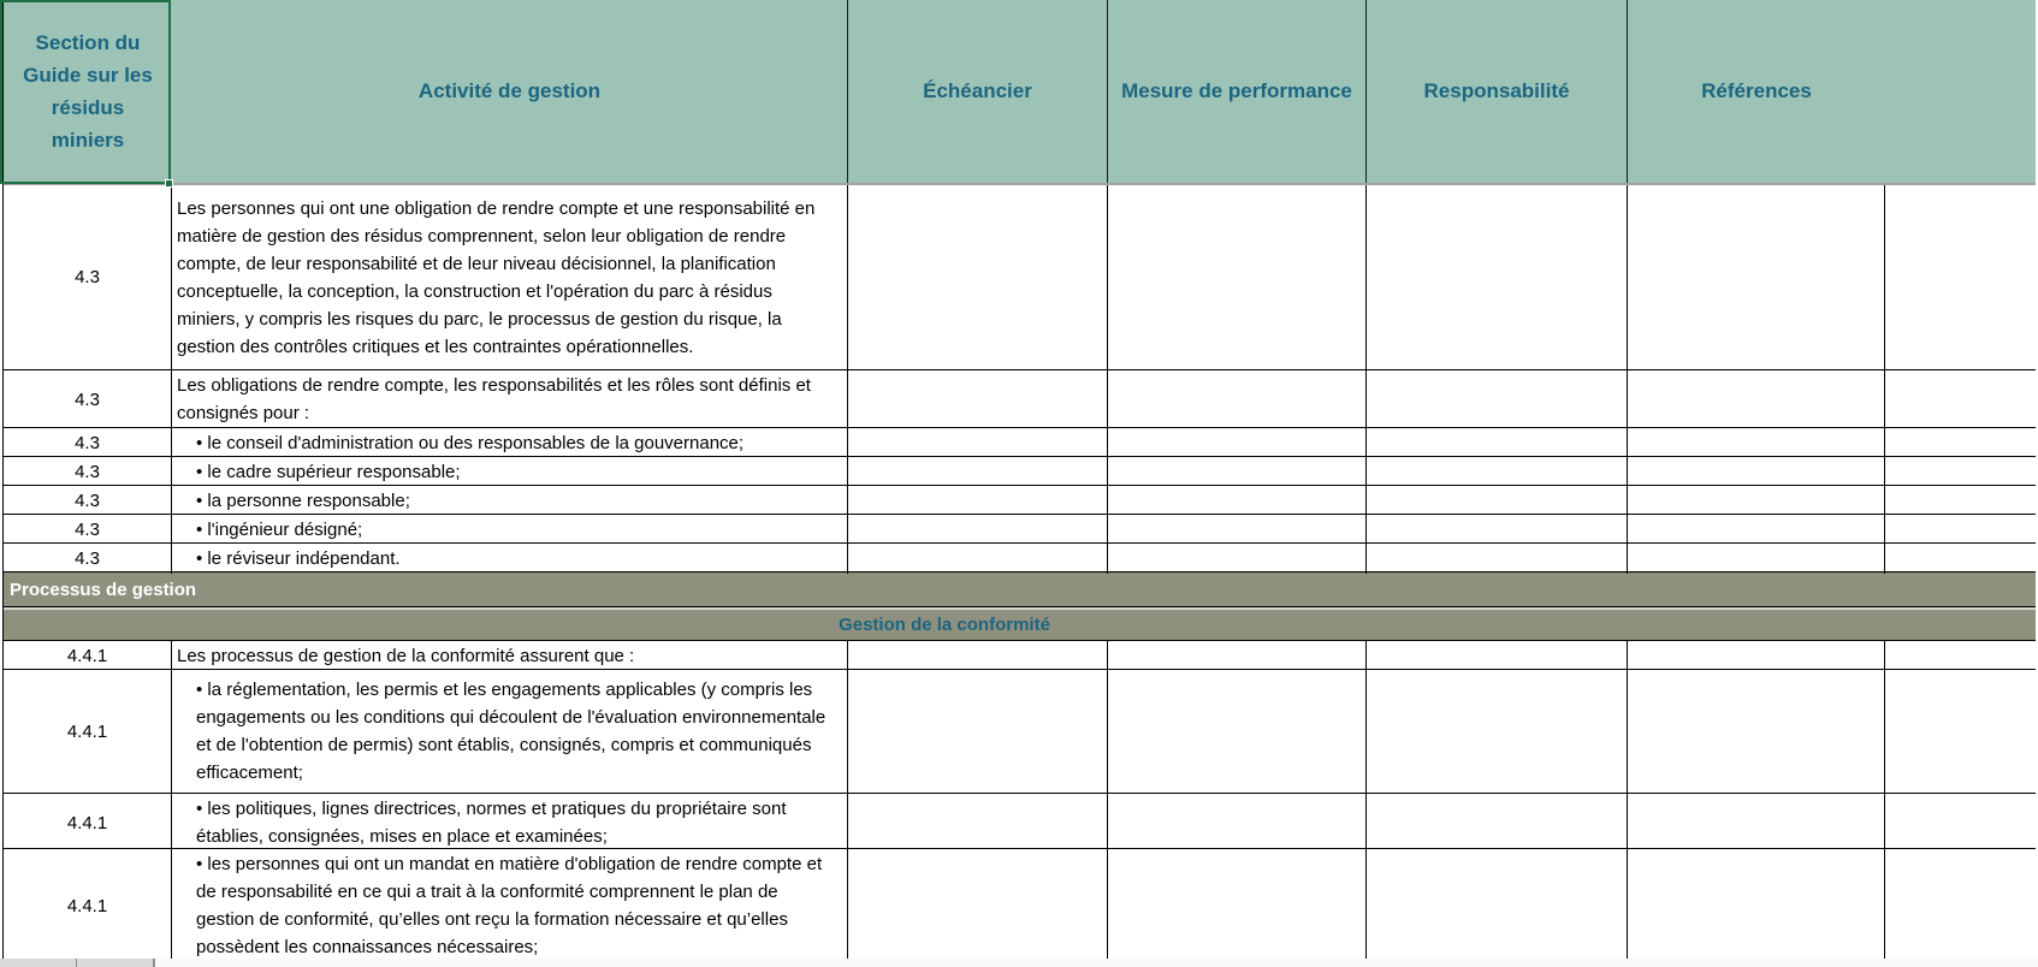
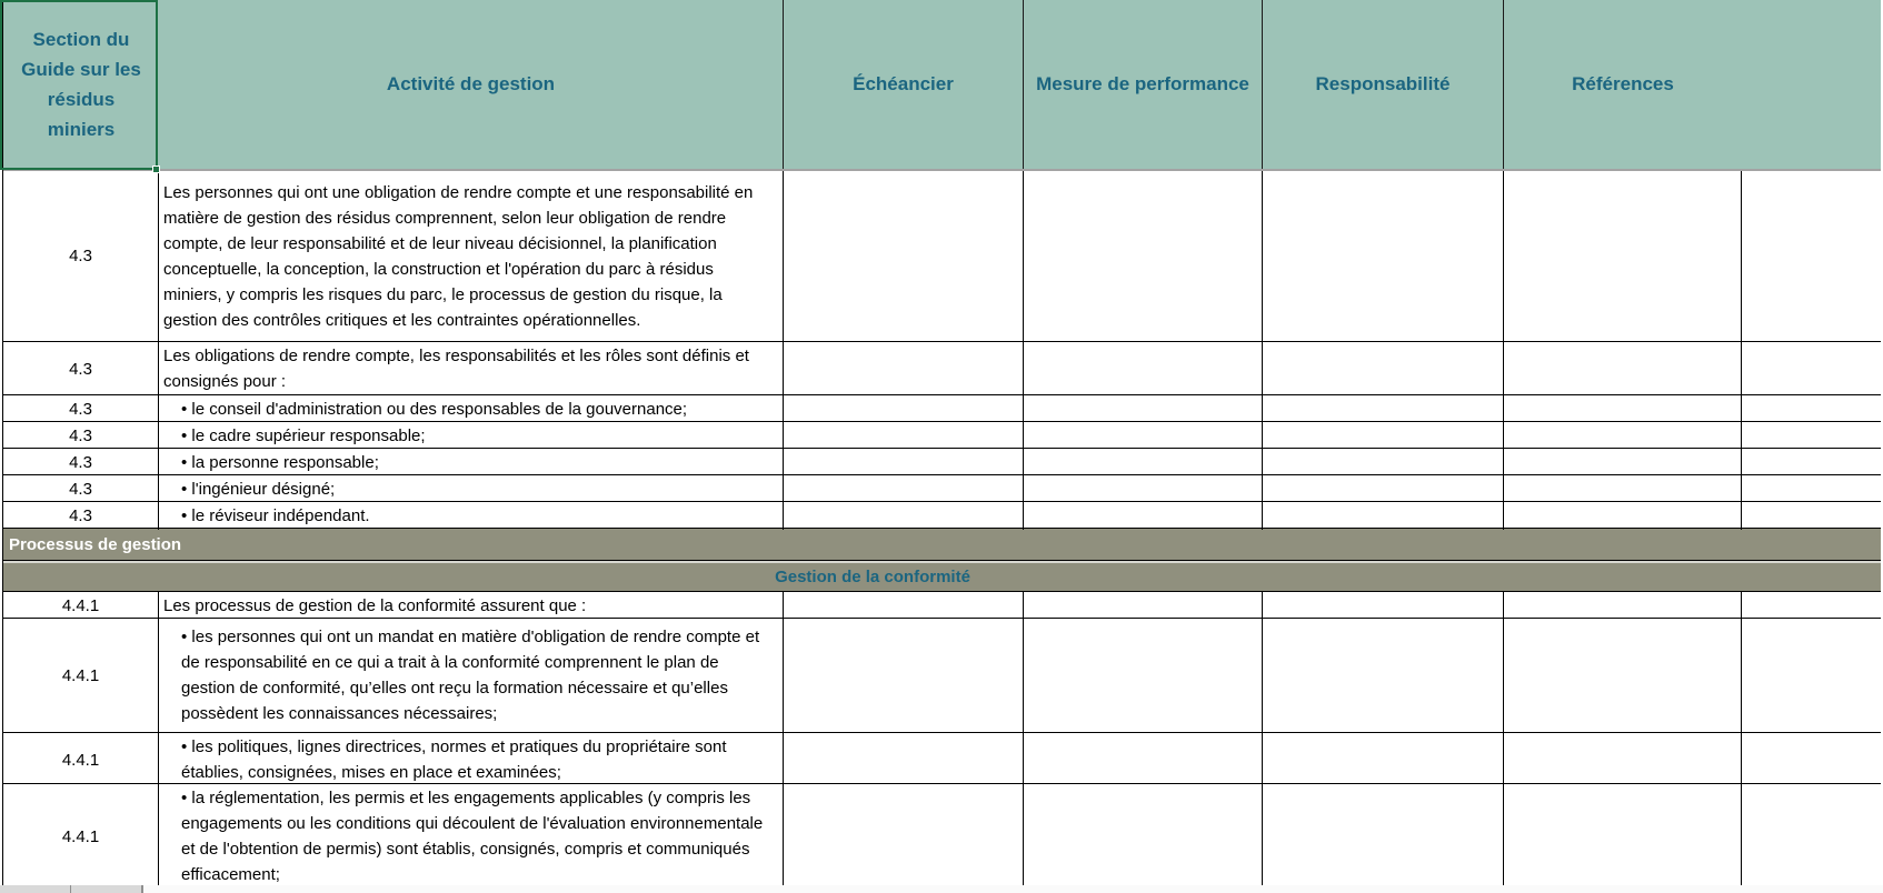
  Section du Guide sur les résidus miniers
  Activité de gestion
  Échéancier
  Mesure de performance
  Responsabilité
  Références
  4.3
  Les personnes qui ont une obligation de rendre compte et une responsabilité en matière de gestion des résidus comprennent, selon leur obligation de rendre compte, de leur responsabilité et de leur niveau décisionnel, la planification conceptuelle, la conception, la construction et l'opération du parc à résidus miniers, y compris les risques du parc, le processus de gestion du risque, la gestion des contrôles critiques et les contraintes opérationnelles.
  4.3
  Les obligations de rendre compte, les responsabilités et les rôles sont définis et consignés pour :
  4.3
  • le conseil d'administration ou des responsables de la gouvernance;
  4.3
  • le cadre supérieur responsable;
  4.3
  • la personne responsable;
  4.3
  • l'ingénieur désigné;
  4.3
  • le réviseur indépendant.
  Processus de gestion
  Gestion de la conformité
  4.4.1
  Les processus de gestion de la conformité assurent que :
  4.4.1
- • la réglementation, les permis et les engagements applicables (y compris les engagements ou les conditions qui découlent de l'évaluation environnementale et de l'obtention de permis) sont établis, consignés, compris et communiqués efficacement;
+ • les personnes qui ont un mandat en matière d'obligation de rendre compte et de responsabilité en ce qui a trait à la conformité comprennent le plan de gestion de conformité, qu’elles ont reçu la formation nécessaire et qu’elles possèdent les connaissances nécessaires;
  4.4.1
  • les politiques, lignes directrices, normes et pratiques du propriétaire sont établies, consignées, mises en place et examinées;
  4.4.1
- • les personnes qui ont un mandat en matière d'obligation de rendre compte et de responsabilité en ce qui a trait à la conformité comprennent le plan de gestion de conformité, qu’elles ont reçu la formation nécessaire et qu’elles possèdent les connaissances nécessaires;
+ • la réglementation, les permis et les engagements applicables (y compris les engagements ou les conditions qui découlent de l'évaluation environnementale et de l'obtention de permis) sont établis, consignés, compris et communiqués efficacement;
